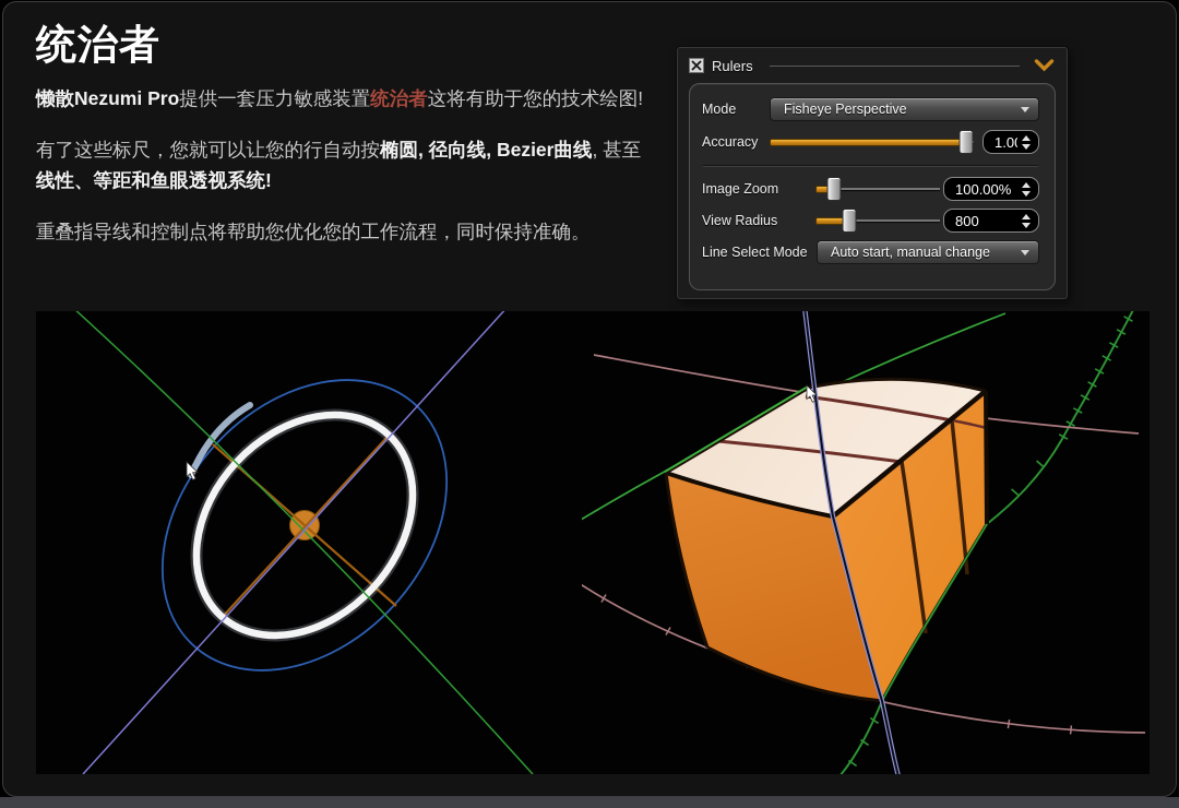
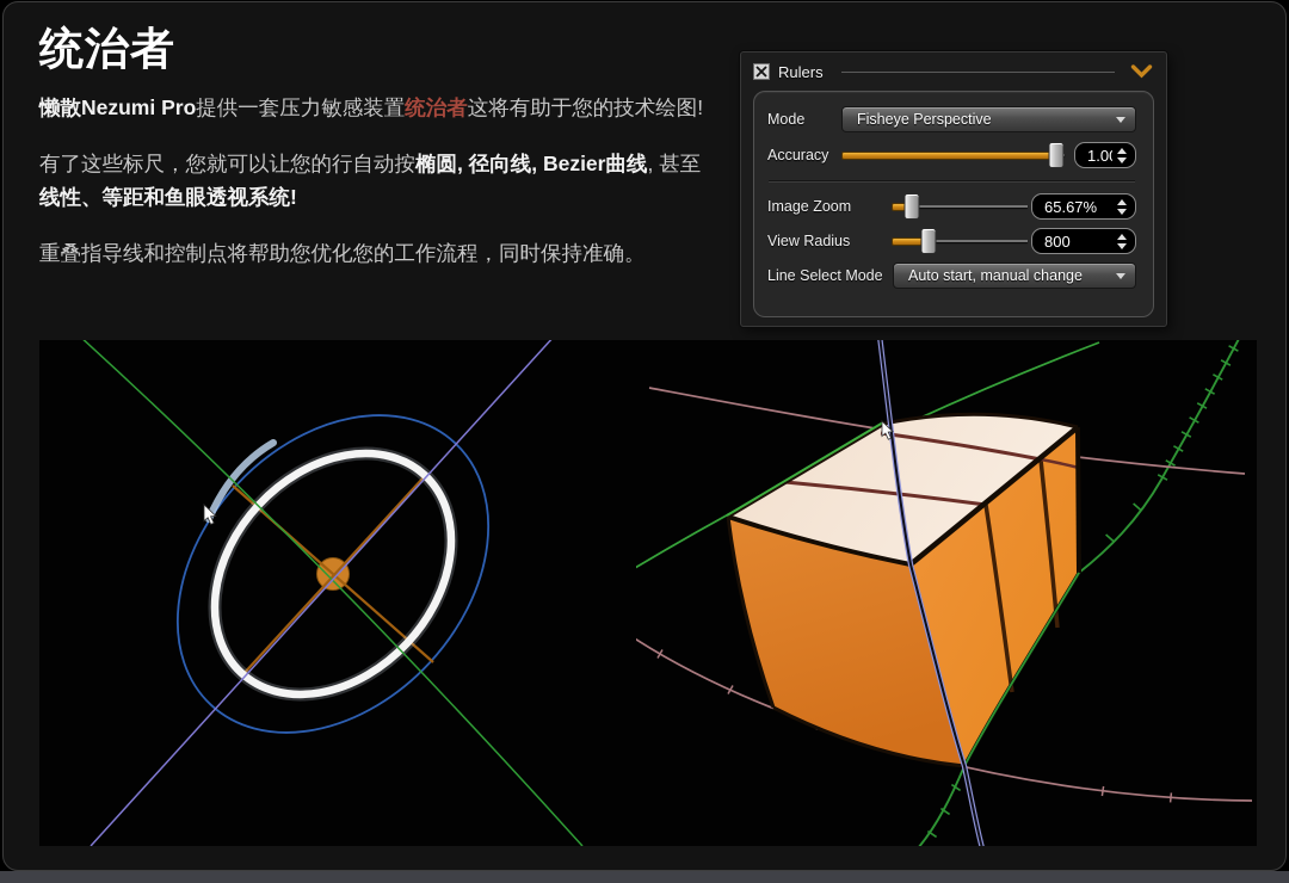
  统治者
  懒散Nezumi Pro提供一套压力敏感装置统治者这将有助于您的技术绘图!
  有了这些标尺，您就可以让您的行自动按椭圆, 径向线, Bezier曲线, 甚至线性、等距和鱼眼透视系统!
  重叠指导线和控制点将帮助您优化您的工作流程，同时保持准确。
  Rulers
  Mode
  Fisheye Perspective
  Accuracy
  1.0
  Image Zoom
- 100.00%
+ 65.67%
  View Radius
  800
  Line Select Mode
  Auto start, manual change
